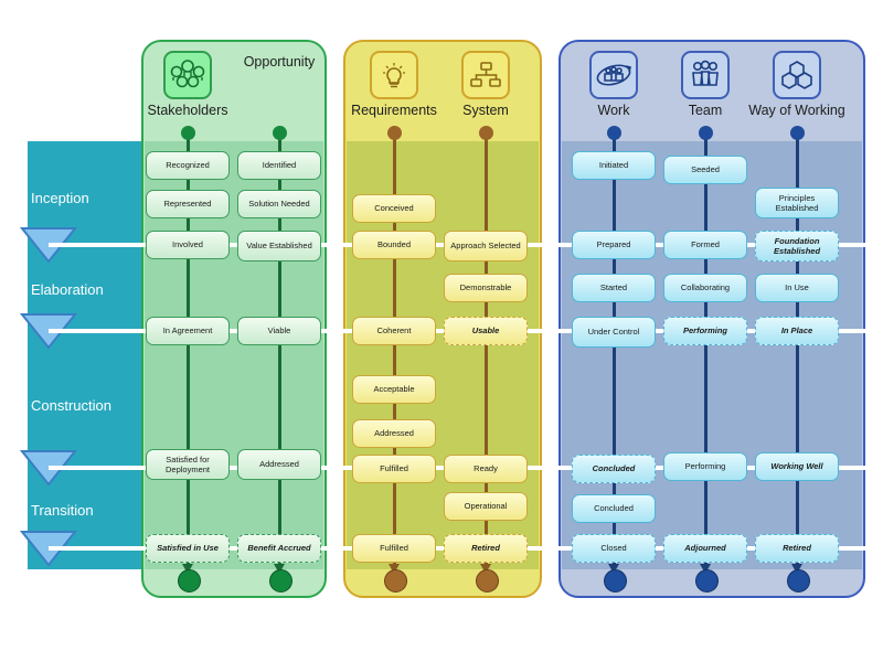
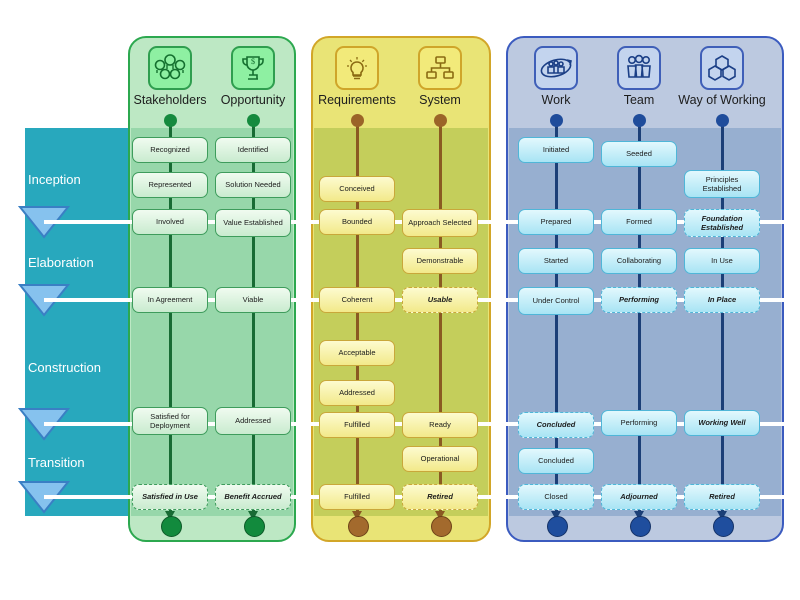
  Inception
  Elaboration
  Construction
  Transition
  Stakeholders
  Recognized
  Represented
  Involved
  In Agreement
  Satisfied for Deployment
  Satisfied in Use
+ $
  Opportunity
  Identified
  Solution Needed
  Value Established
  Viable
  Addressed
  Benefit Accrued
  Requirements
  Conceived
  Bounded
  Coherent
  Acceptable
  Addressed
  Fulfilled
  Fulfilled
  System
  Approach Selected
  Demonstrable
  Usable
  Ready
  Operational
  Retired
  Work
  Initiated
  Prepared
  Started
  Under Control
  Concluded
  Concluded
  Closed
  Team
  Seeded
  Formed
  Collaborating
  Performing
  Performing
  Adjourned
  Way of Working
  Principles Established
  Foundation Established
  In Use
  In Place
  Working Well
  Retired
